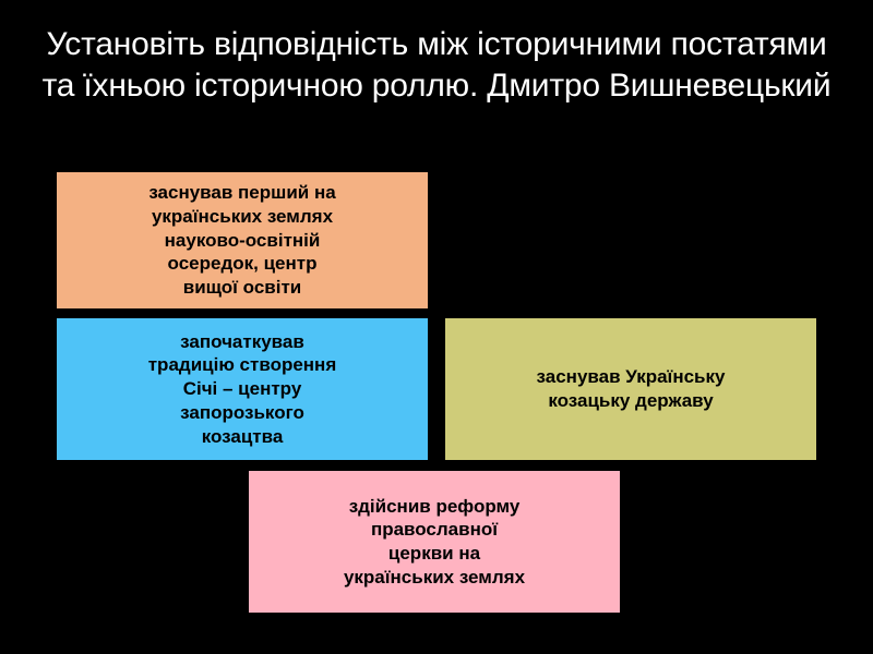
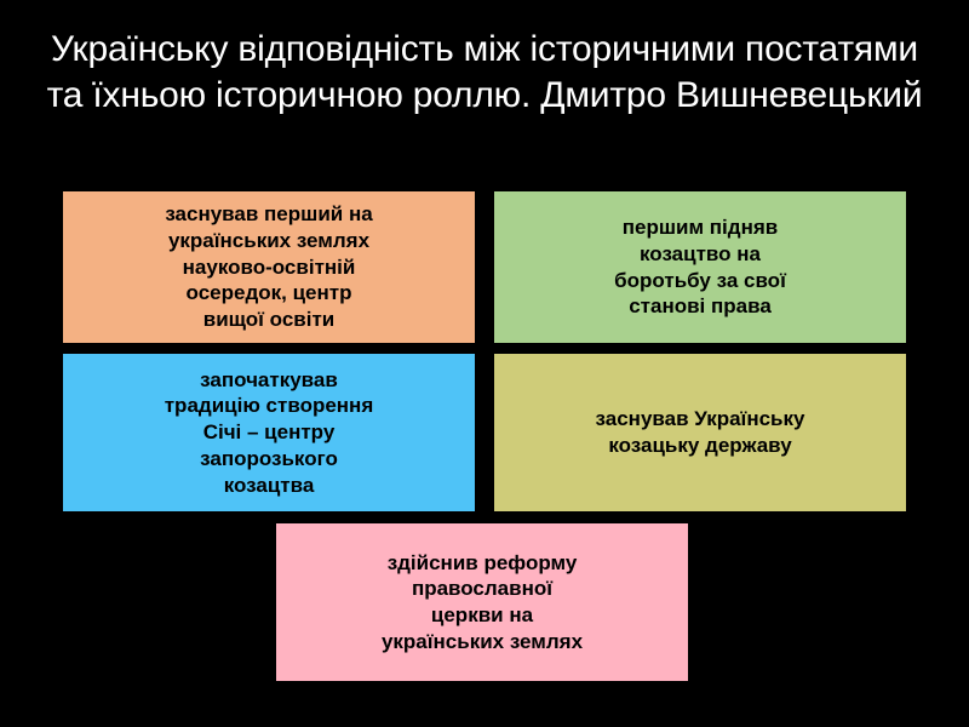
- Установіть відповідність між історичними постатями та їхньою історичною роллю. Дмитро Вишневецький
+ Українську відповідність між історичними постатями та їхньою історичною роллю. Дмитро Вишневецький
  заснував перший на
  українських землях
  науково-освітній
  осередок, центр
  вищої освіти
+ першим підняв
+ козацтво на
+ боротьбу за свої
+ станові права
  започаткував
  традицію створення
  Січі – центру
  запорозького
  козацтва
  заснував Українську
  козацьку державу
  здійснив реформу
  православної
  церкви на
  українських землях
